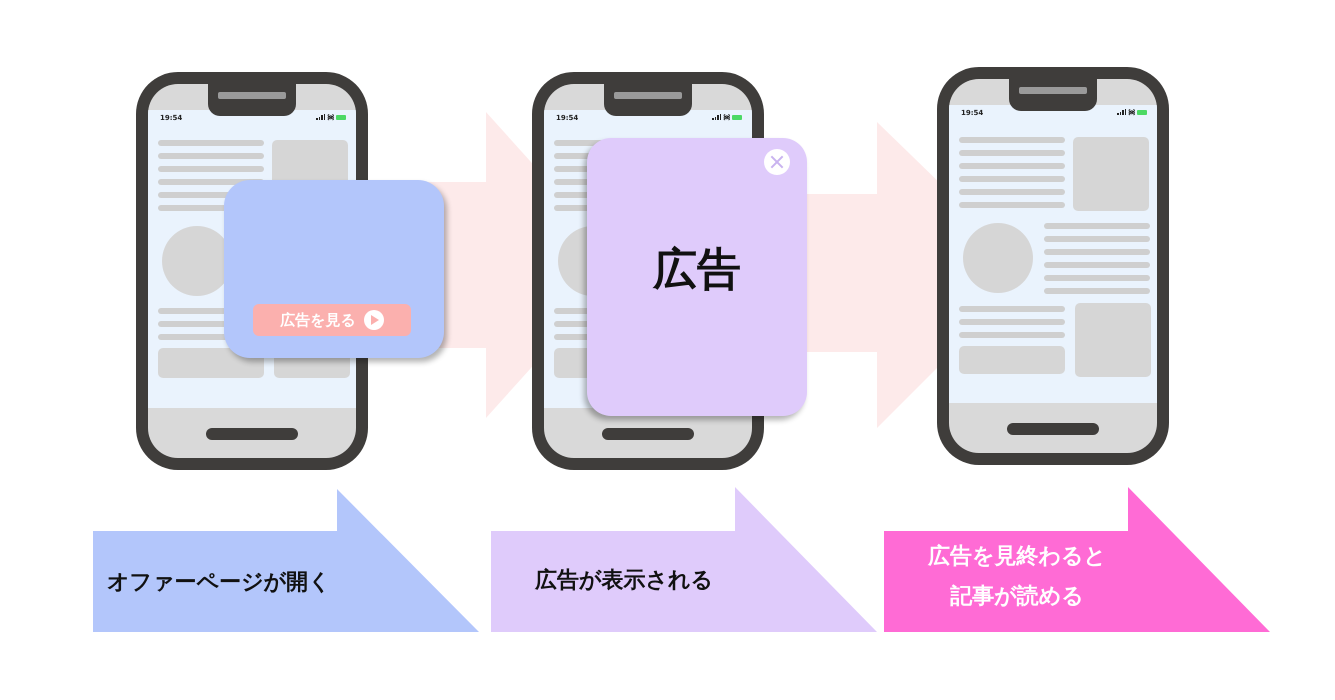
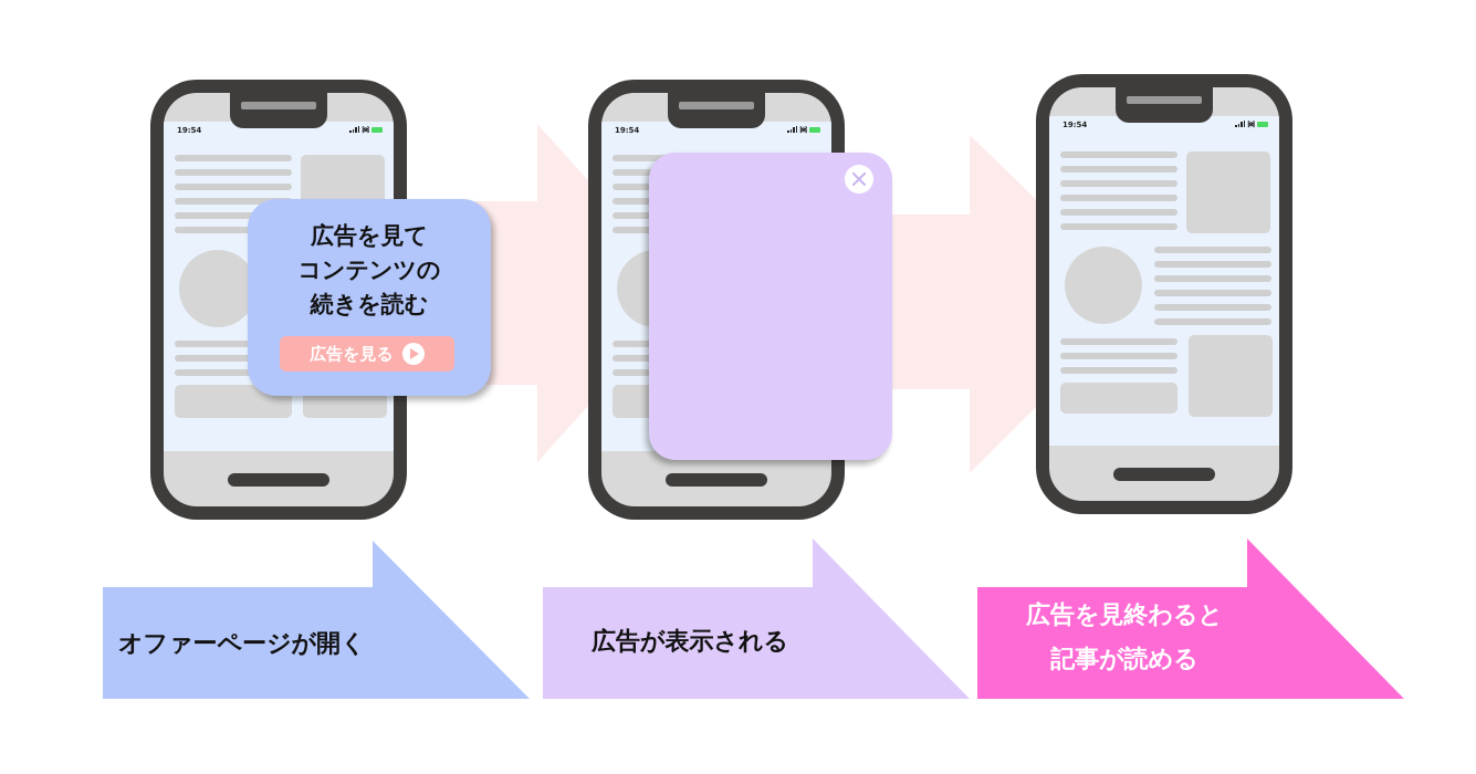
  19:54
  ᯼
+ 広告を見て
+ コンテンツの
+ 続きを読む
  広告を見る
  19:54
  ᯼
- 広告
  19:54
  ᯼
  オファーページが開く
  広告が表示される
  広告を見終わると
  記事が読める
